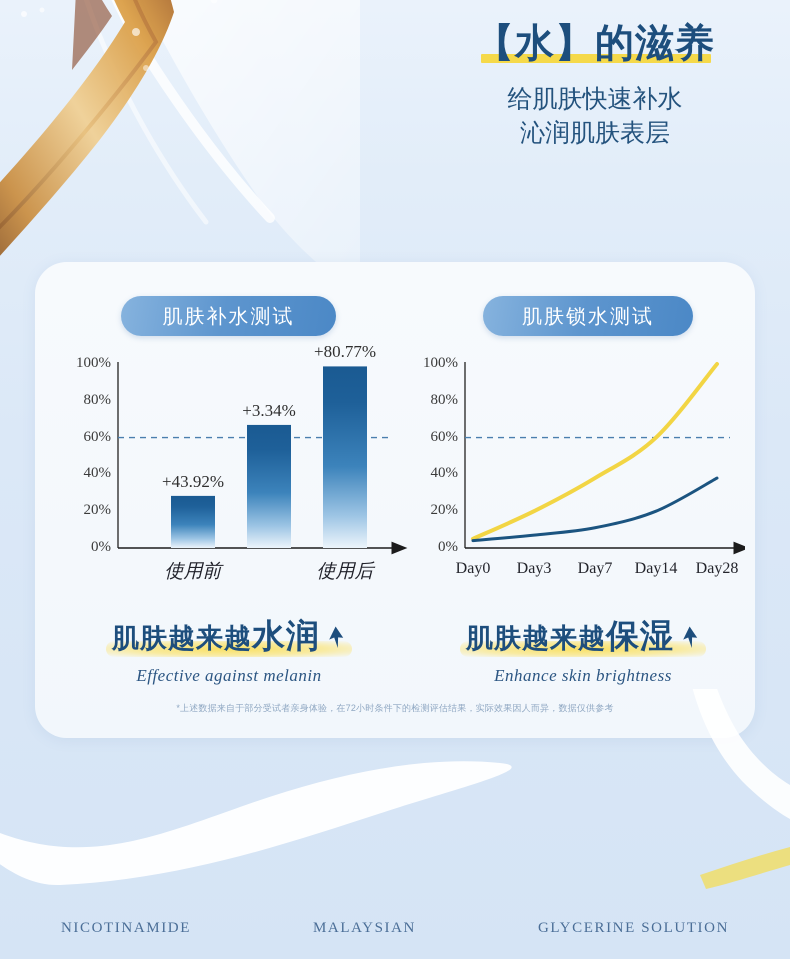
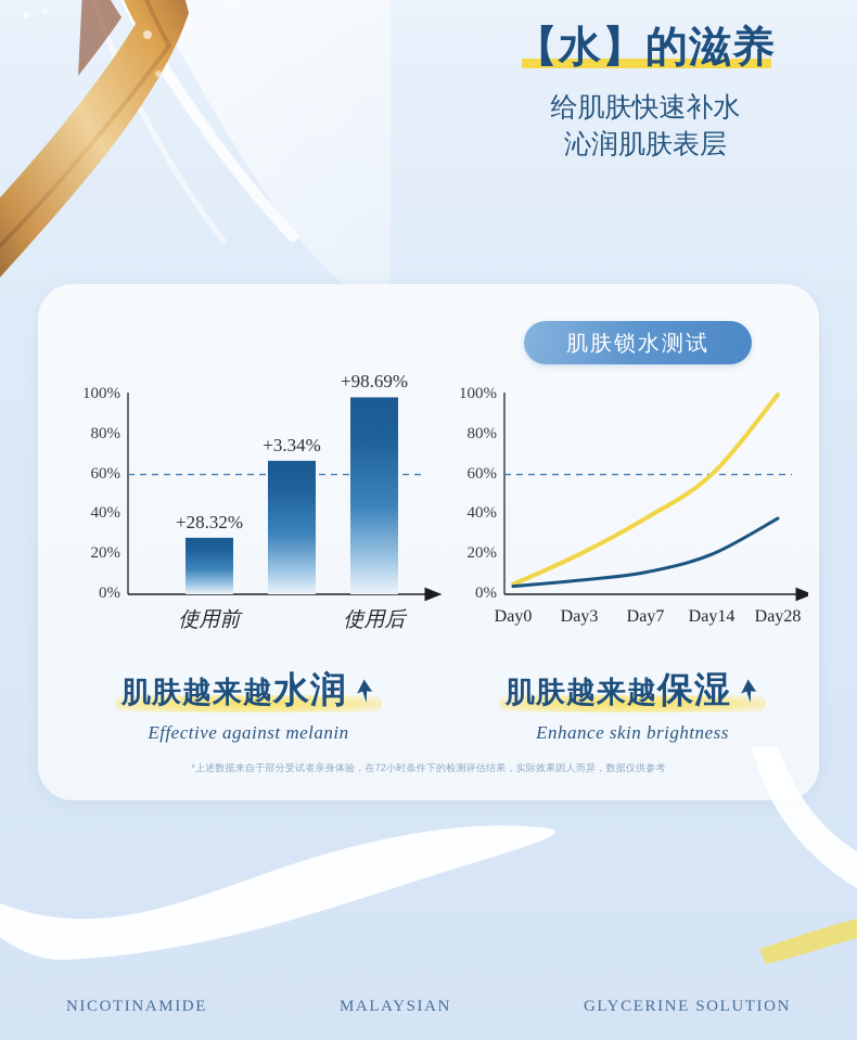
  【水】的滋养
  给肌肤快速补水
  沁润肌肤表层
- 肌肤补水测试
  肌肤锁水测试
- +43.92%
+ +28.32%
  +3.34%
- +80.77%
+ +98.69%
  0%
  20%
  40%
  60%
  80%
  100%
  使用前
  使用后
  0%
  20%
  40%
  60%
  80%
  100%
  Day0
  Day3
  Day7
  Day14
  Day28
  肌肤越来越水润
  Effective against melanin
  肌肤越来越保湿
  Enhance skin brightness
  *上述数据来自于部分受试者亲身体验，在72小时条件下的检测评估结果，实际效果因人而异，数据仅供参考
  NICOTINAMIDE
  MALAYSIAN
  GLYCERINE SOLUTION
